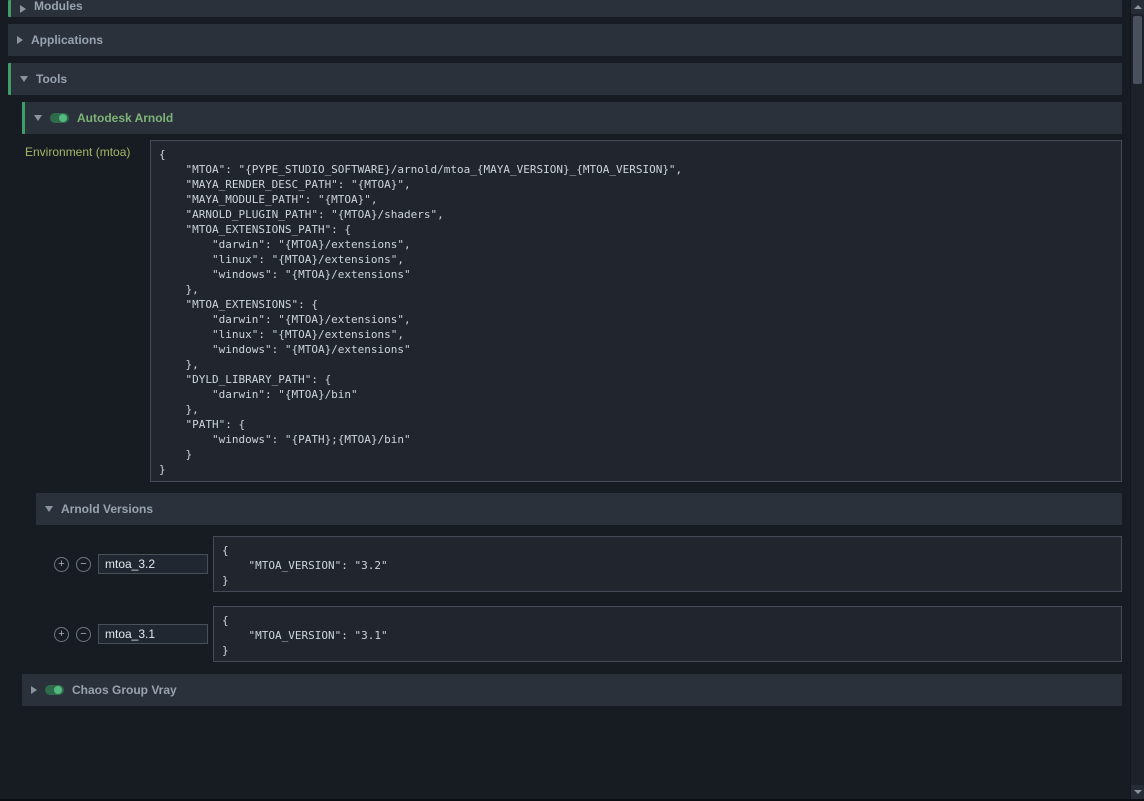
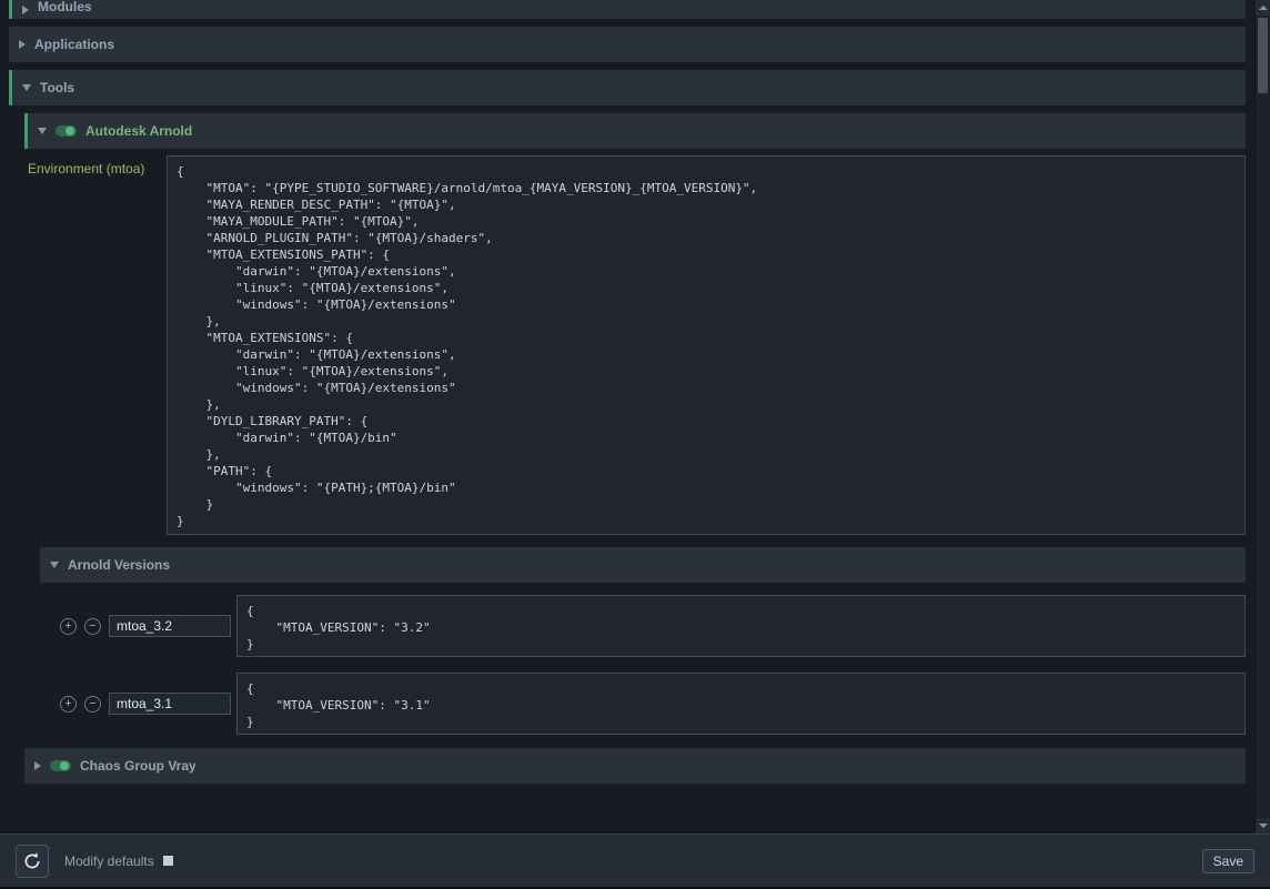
  Modules
  Applications
  Tools
  Autodesk Arnold
  Environment (mtoa)
  {
  "MTOA": "{PYPE_STUDIO_SOFTWARE}/arnold/mtoa_{MAYA_VERSION}_{MTOA_VERSION}",
  "MAYA_RENDER_DESC_PATH": "{MTOA}",
  "MAYA_MODULE_PATH": "{MTOA}",
  "ARNOLD_PLUGIN_PATH": "{MTOA}/shaders",
  "MTOA_EXTENSIONS_PATH": {
  "darwin": "{MTOA}/extensions",
  "linux": "{MTOA}/extensions",
  "windows": "{MTOA}/extensions"
  },
  "MTOA_EXTENSIONS": {
  "darwin": "{MTOA}/extensions",
  "linux": "{MTOA}/extensions",
  "windows": "{MTOA}/extensions"
  },
  "DYLD_LIBRARY_PATH": {
  "darwin": "{MTOA}/bin"
  },
  "PATH": {
  "windows": "{PATH};{MTOA}/bin"
  }
  }
  Arnold Versions
  +
  −
  mtoa_3.2
  {
  "MTOA_VERSION": "3.2"
  }
  +
  −
  mtoa_3.1
  {
  "MTOA_VERSION": "3.1"
  }
  Chaos Group Vray
+ Modify defaults
+ Save
